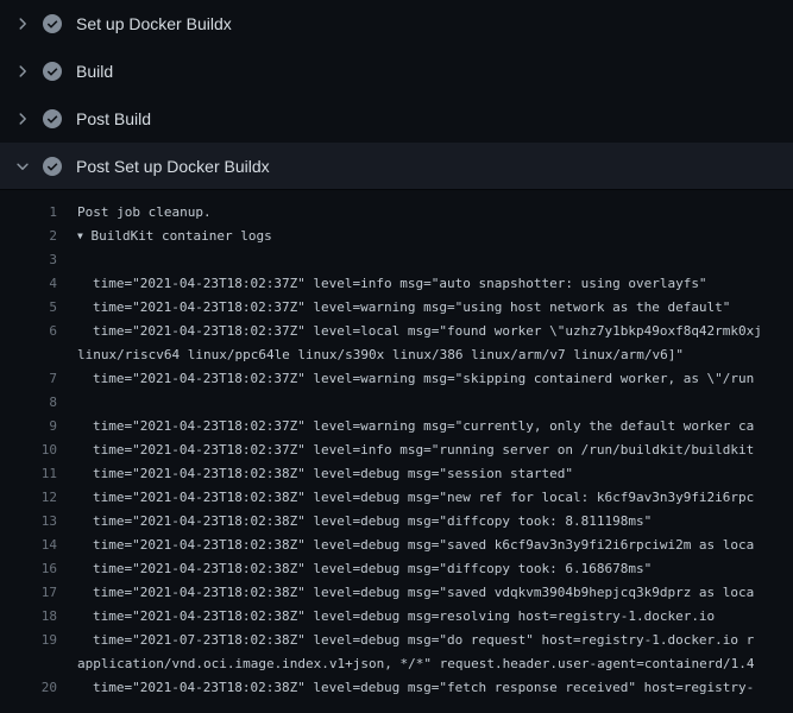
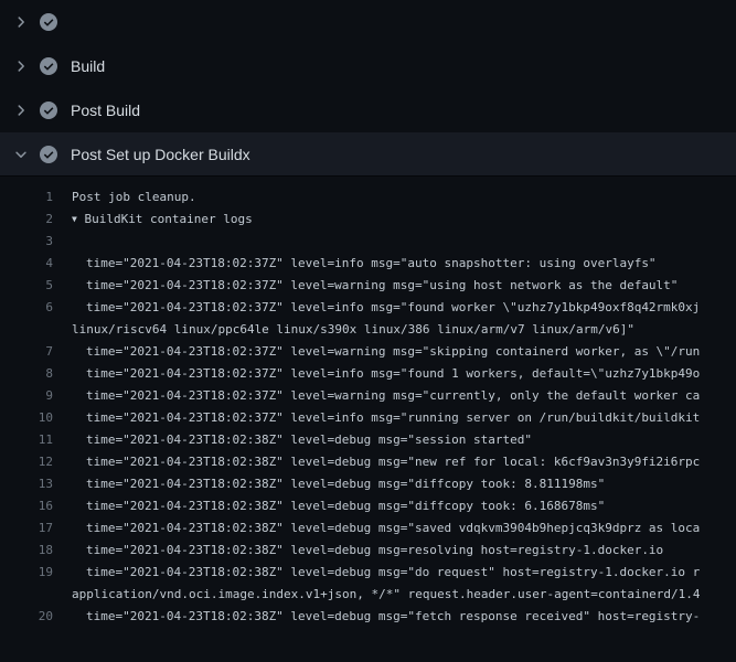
- Set up Docker Buildx
  Build
  Post Build
  Post Set up Docker Buildx
  1
  Post job cleanup.
  2
  ▼ BuildKit container logs
  3
  4
  time="2021-04-23T18:02:37Z" level=info msg="auto snapshotter: using overlayfs"
  5
  time="2021-04-23T18:02:37Z" level=warning msg="using host network as the default"
  6
- time="2021-04-23T18:02:37Z" level=local msg="found worker \"uzhz7y1bkp49oxf8q42rmk0xj
+ time="2021-04-23T18:02:37Z" level=info msg="found worker \"uzhz7y1bkp49oxf8q42rmk0xj
  linux/riscv64 linux/ppc64le linux/s390x linux/386 linux/arm/v7 linux/arm/v6]"
  7
  time="2021-04-23T18:02:37Z" level=warning msg="skipping containerd worker, as \"/run
  8
+ time="2021-04-23T18:02:37Z" level=info msg="found 1 workers, default=\"uzhz7y1bkp49o
  9
  time="2021-04-23T18:02:37Z" level=warning msg="currently, only the default worker ca
  10
  time="2021-04-23T18:02:37Z" level=info msg="running server on /run/buildkit/buildkit
  11
  time="2021-04-23T18:02:38Z" level=debug msg="session started"
  12
  time="2021-04-23T18:02:38Z" level=debug msg="new ref for local: k6cf9av3n3y9fi2i6rpc
  13
  time="2021-04-23T18:02:38Z" level=debug msg="diffcopy took: 8.811198ms"
- 14
- time="2021-04-23T18:02:38Z" level=debug msg="saved k6cf9av3n3y9fi2i6rpciwi2m as loca
  16
  time="2021-04-23T18:02:38Z" level=debug msg="diffcopy took: 6.168678ms"
  17
  time="2021-04-23T18:02:38Z" level=debug msg="saved vdqkvm3904b9hepjcq3k9dprz as loca
  18
  time="2021-04-23T18:02:38Z" level=debug msg=resolving host=registry-1.docker.io
  19
- time="2021-07-23T18:02:38Z" level=debug msg="do request" host=registry-1.docker.io r
+ time="2021-04-23T18:02:38Z" level=debug msg="do request" host=registry-1.docker.io r
  application/vnd.oci.image.index.v1+json, */*" request.header.user-agent=containerd/1.4
  20
  time="2021-04-23T18:02:38Z" level=debug msg="fetch response received" host=registry-
